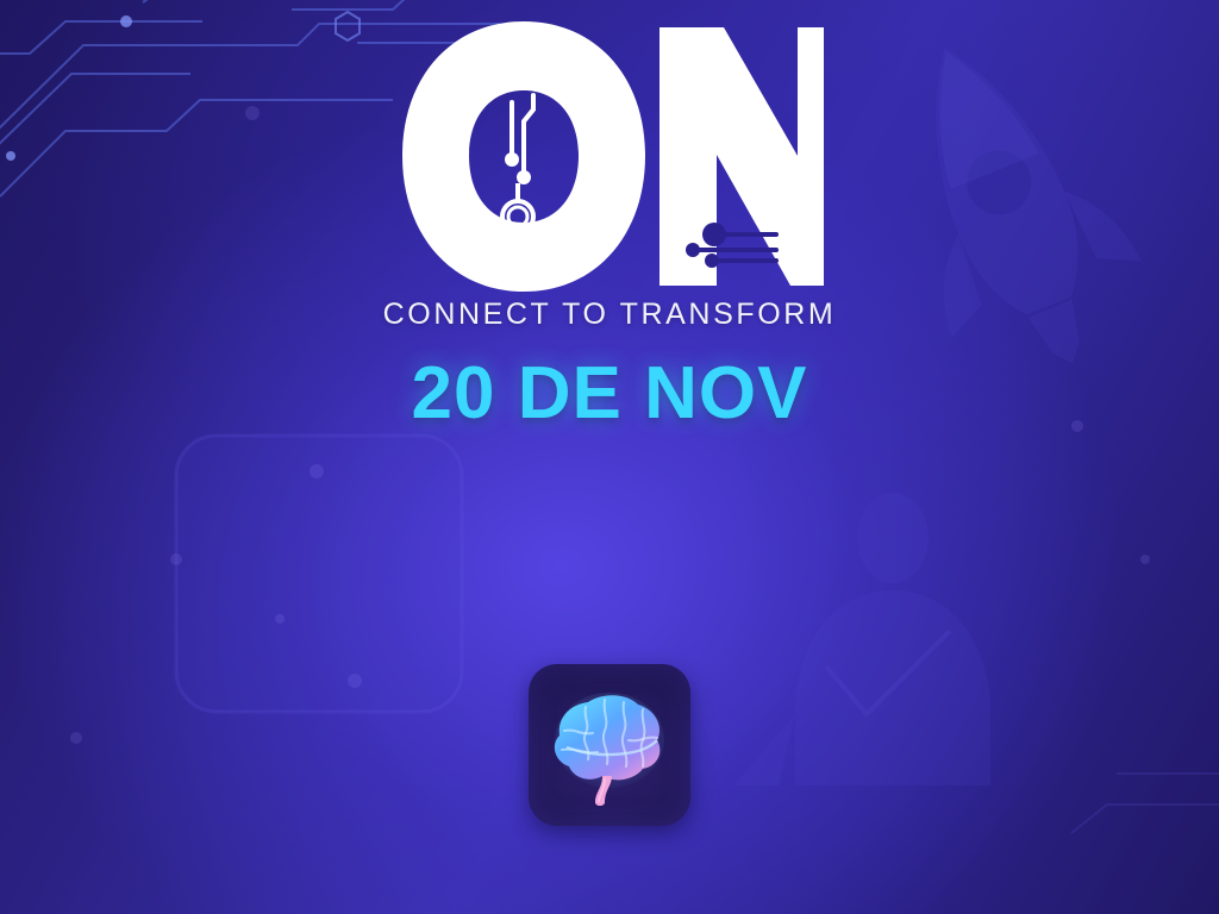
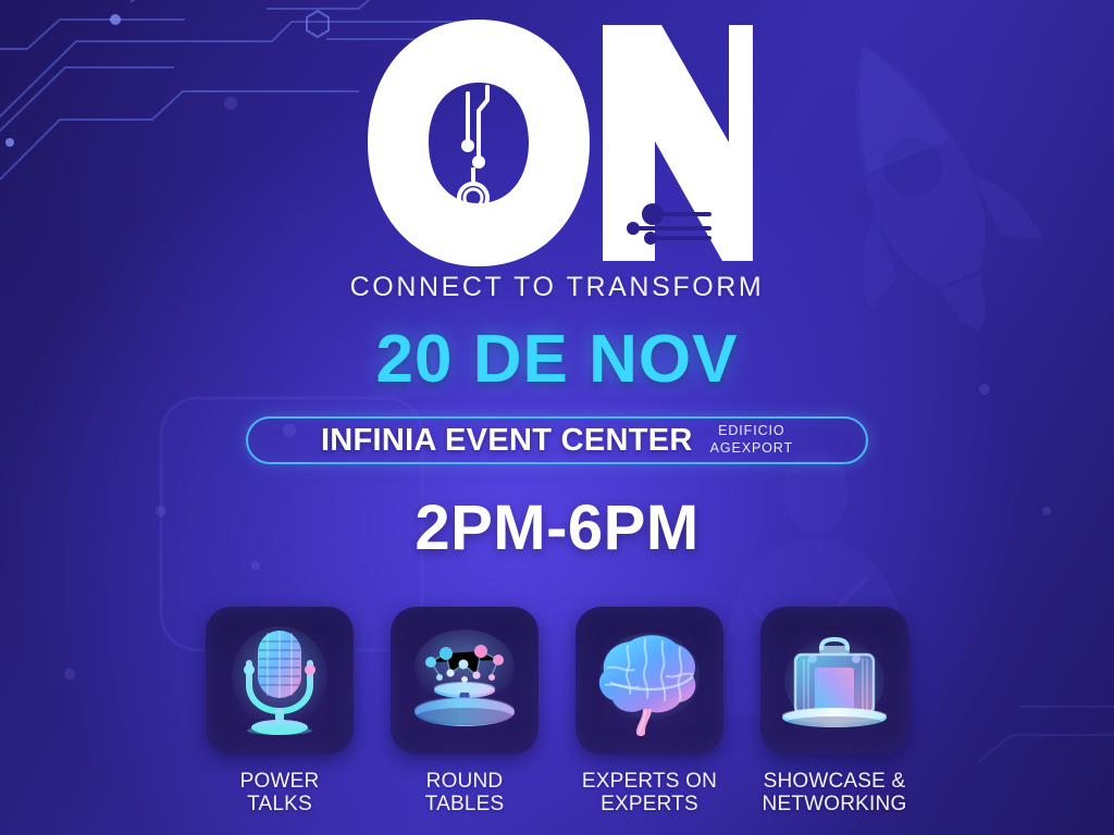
  CONNECT TO TRANSFORM
  20 DE NOV
+ INFINIA EVENT CENTER
+ EDIFICIO
+ AGEXPORT
+ 2PM-6PM
+ POWER
+ TALKS
+ ROUND
+ TABLES
+ EXPERTS ON
+ EXPERTS
+ SHOWCASE &
+ NETWORKING
